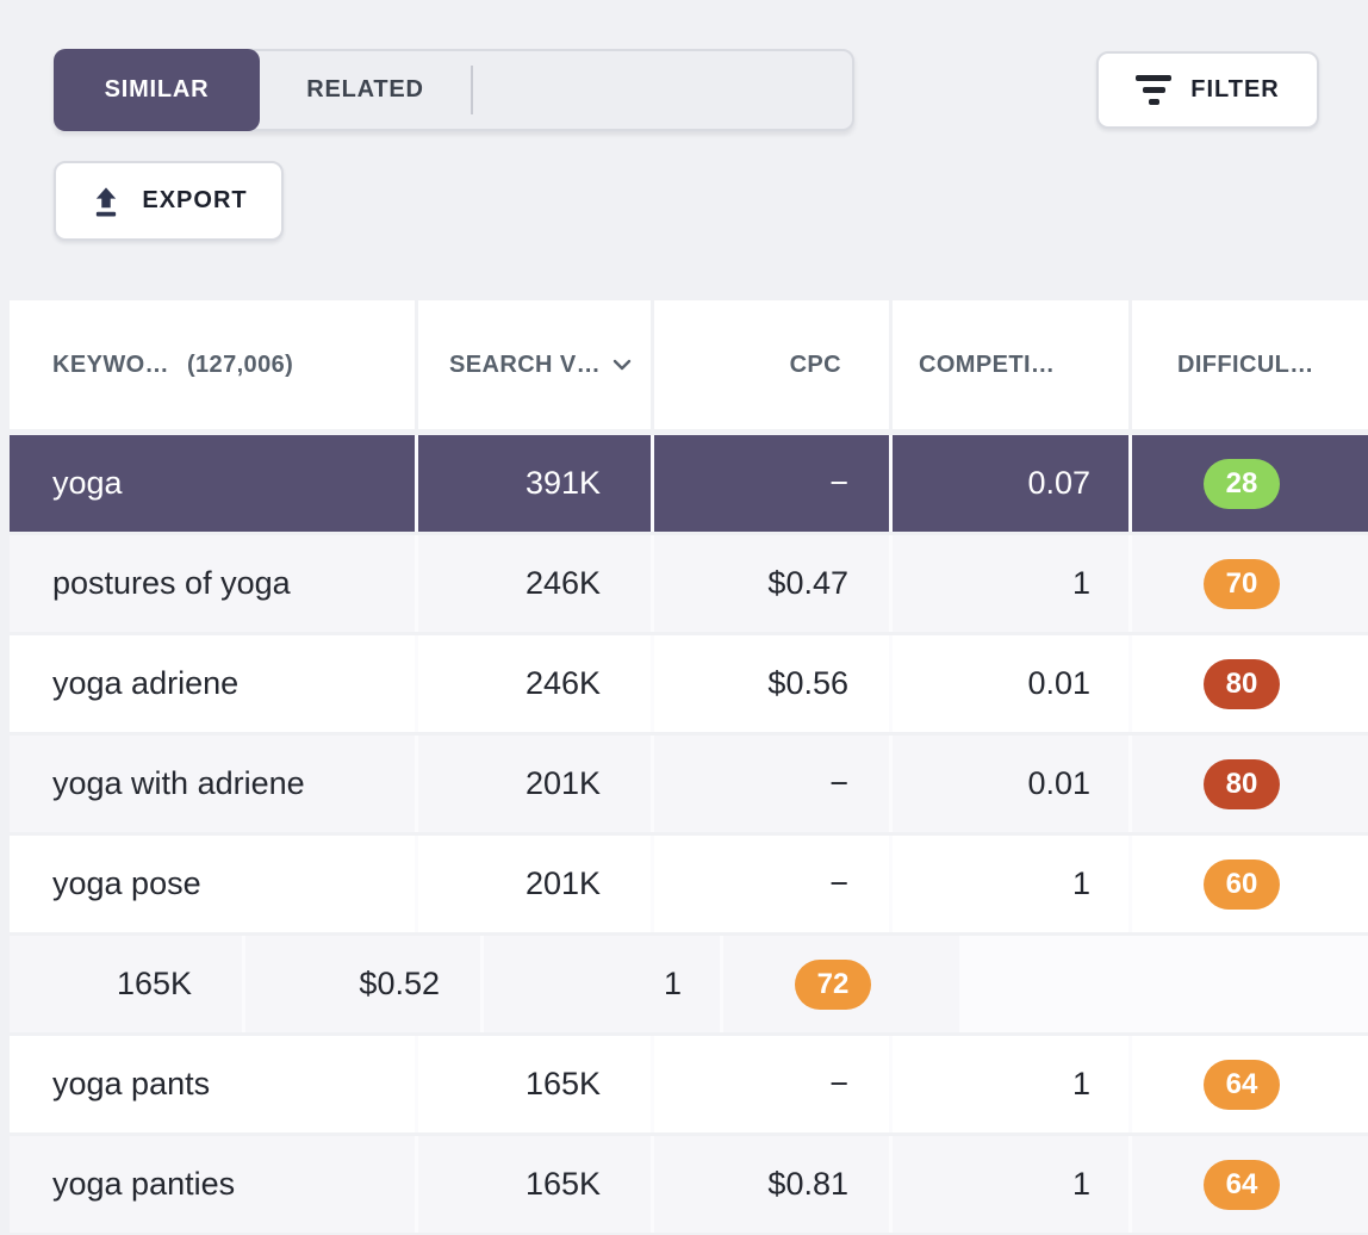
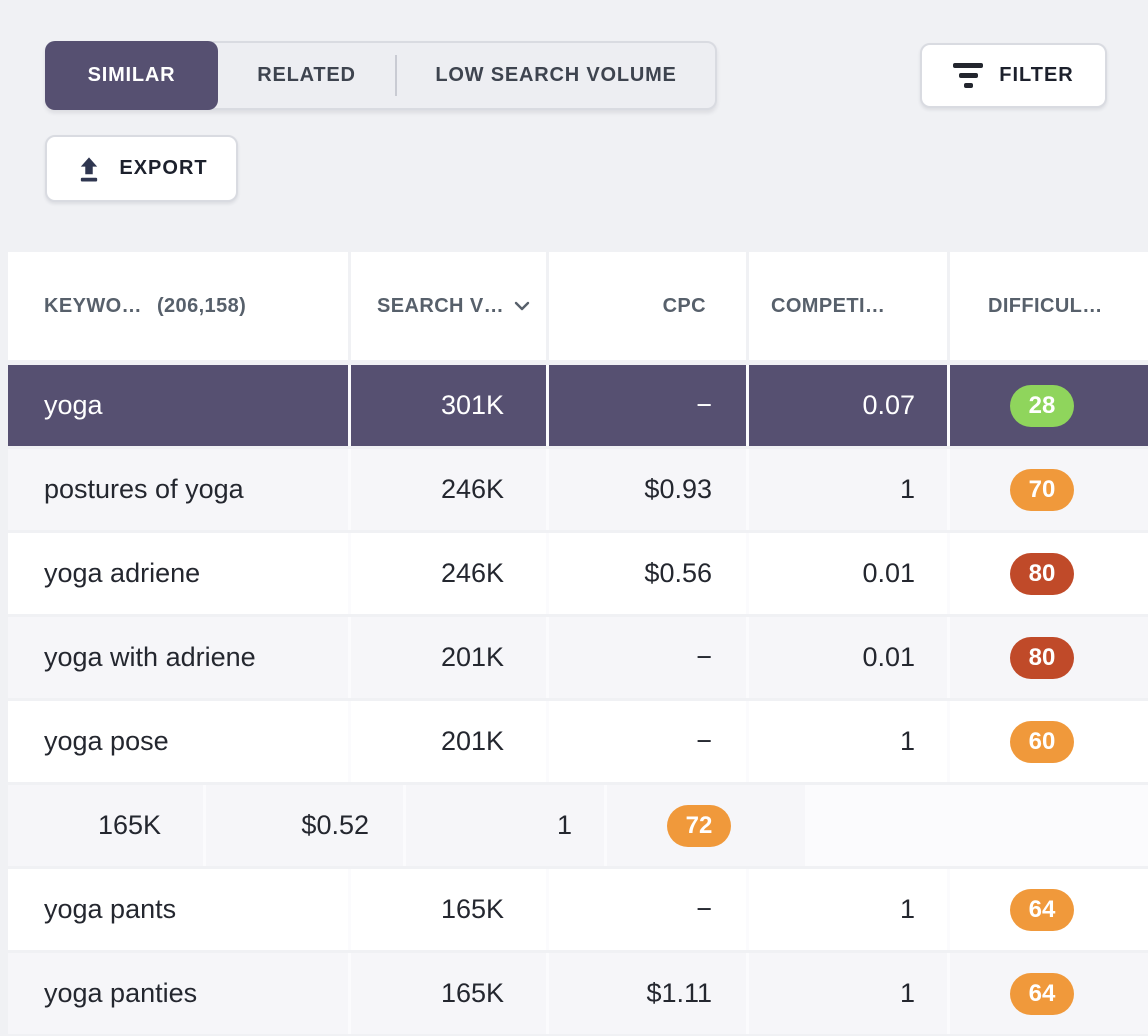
  SIMILAR
  RELATED
+ LOW SEARCH VOLUME
  FILTER
  EXPORT
  KEYWO…
- (127,006)
+ (206,158)
  SEARCH V…
  CPC
  COMPETI…
  DIFFICUL…
  yoga
- 391K
+ 301K
  −
  0.07
  28
  postures of yoga
  246K
- $0.47
+ $0.93
  1
  70
  yoga adriene
  246K
  $0.56
  0.01
  80
  yoga with adriene
  201K
  −
  0.01
  80
  yoga pose
  201K
  −
  1
  60
  165K
  $0.52
  1
  72
  yoga pants
  165K
  −
  1
  64
  yoga panties
  165K
- $0.81
+ $1.11
  1
  64
